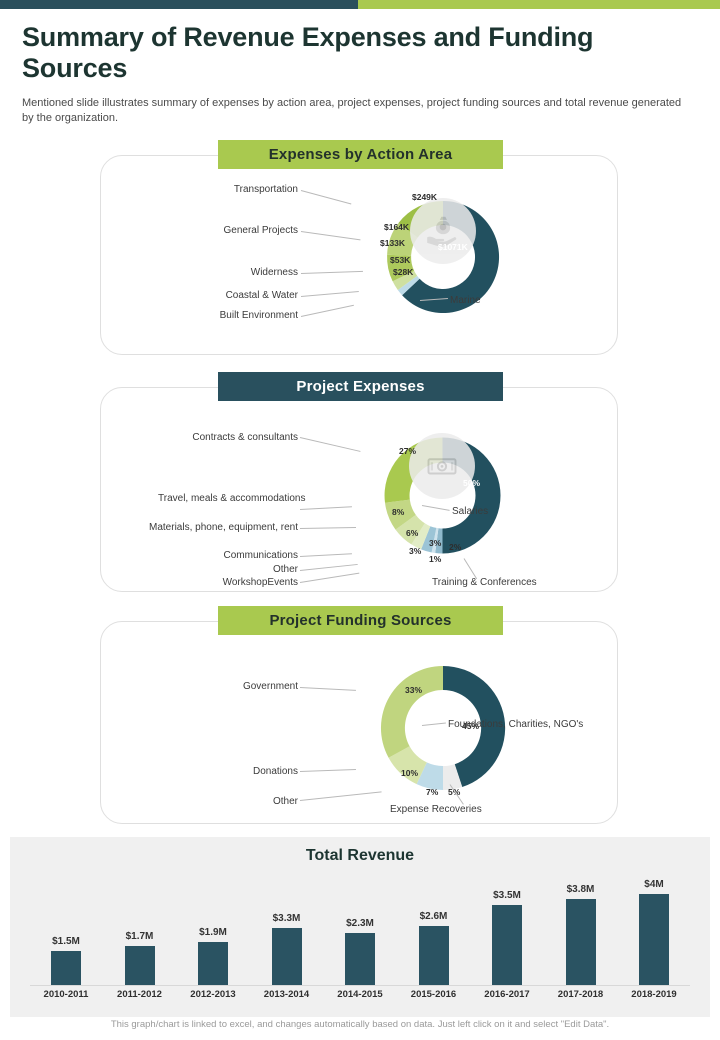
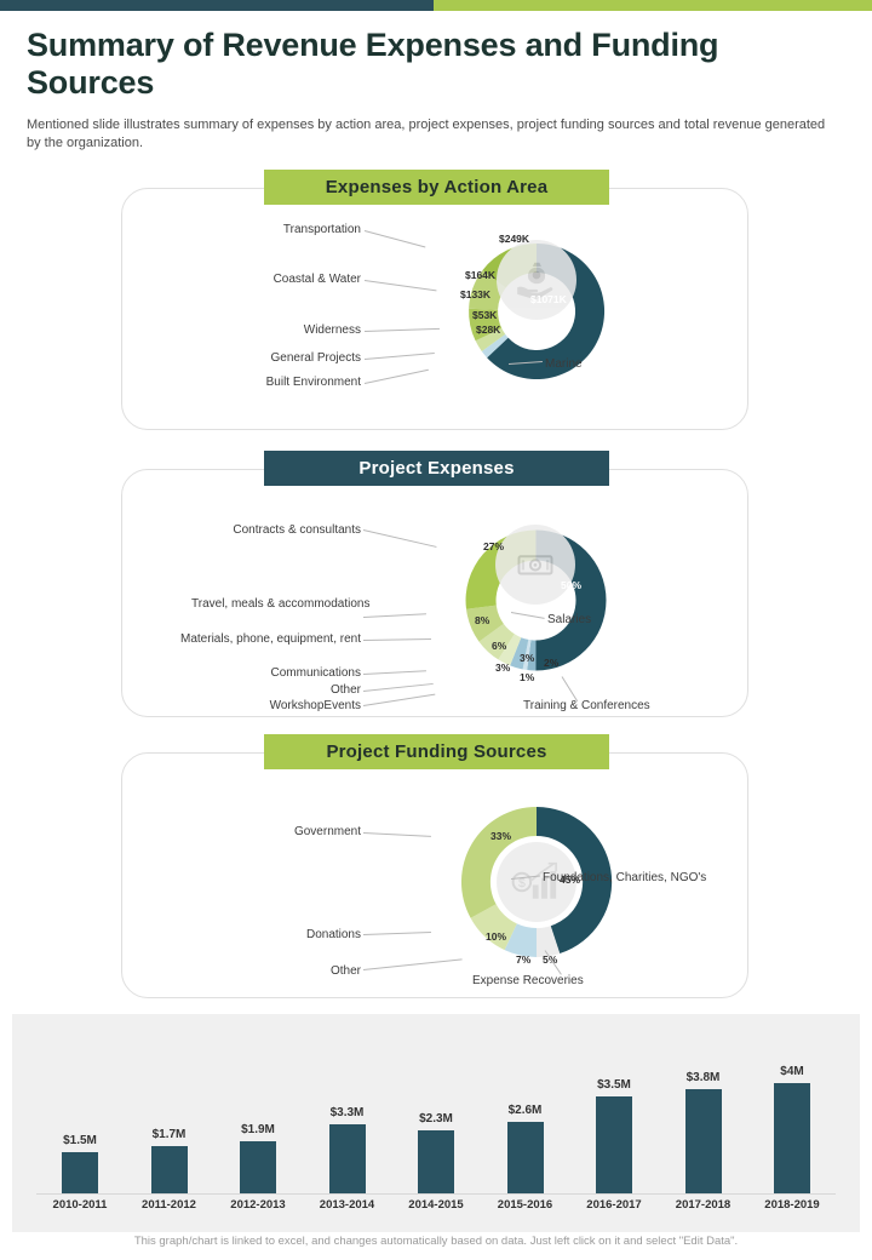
  Summary of Revenue Expenses and Funding Sources
  Mentioned slide illustrates summary of expenses by action area, project expenses, project funding sources and total revenue generated by the organization.
  Expenses by Action Area
  $1071K
  $249K
  $164K
  $133K
  $53K
  $28K
  Transportation
- General Projects
+ Coastal & Water
  Widerness
- Coastal & Water
+ General Projects
  Built Environment
  Marine
  Project Expenses
  50%
  27%
  8%
  6%
  3%
  3%
  1%
  2%
  Contracts & consultants
  Travel, meals & accommodations
  Materials, phone, equipment, rent
  Communications
  Other
  WorkshopEvents
  Salaries
  Training & Conferences
  Project Funding Sources
+ $
  45%
  33%
  10%
  7%
  5%
  Government
  Donations
  Other
  Foundations, Charities, NGO's
  Expense Recoveries
- Total Revenue
  $1.5M
  2010-2011
  $1.7M
  2011-2012
  $1.9M
  2012-2013
  $3.3M
  2013-2014
  $2.3M
  2014-2015
  $2.6M
  2015-2016
  $3.5M
  2016-2017
  $3.8M
  2017-2018
  $4M
  2018-2019
  This graph/chart is linked to excel, and changes automatically based on data. Just left click on it and select "Edit Data".
